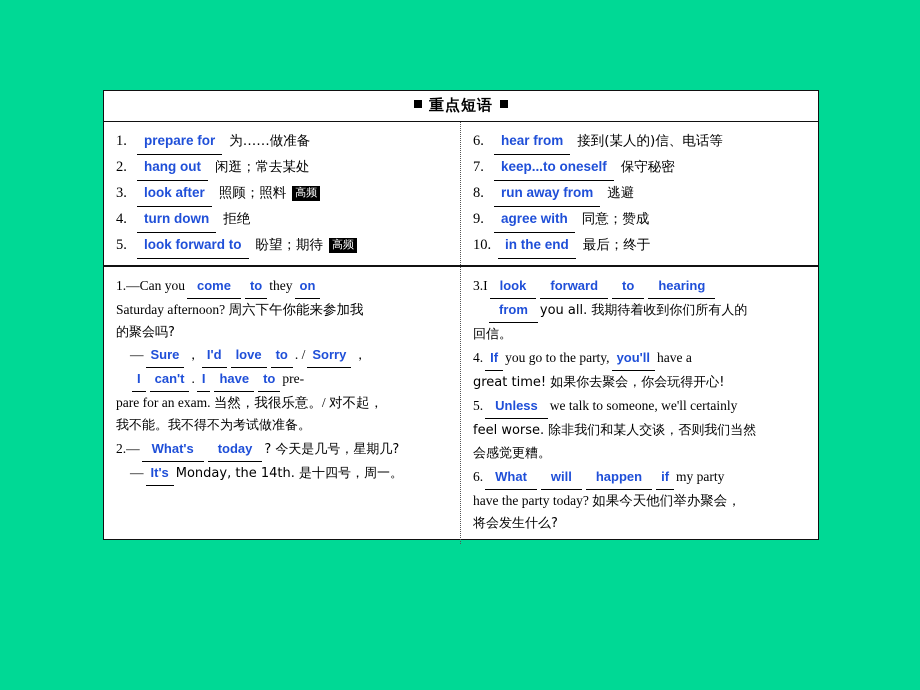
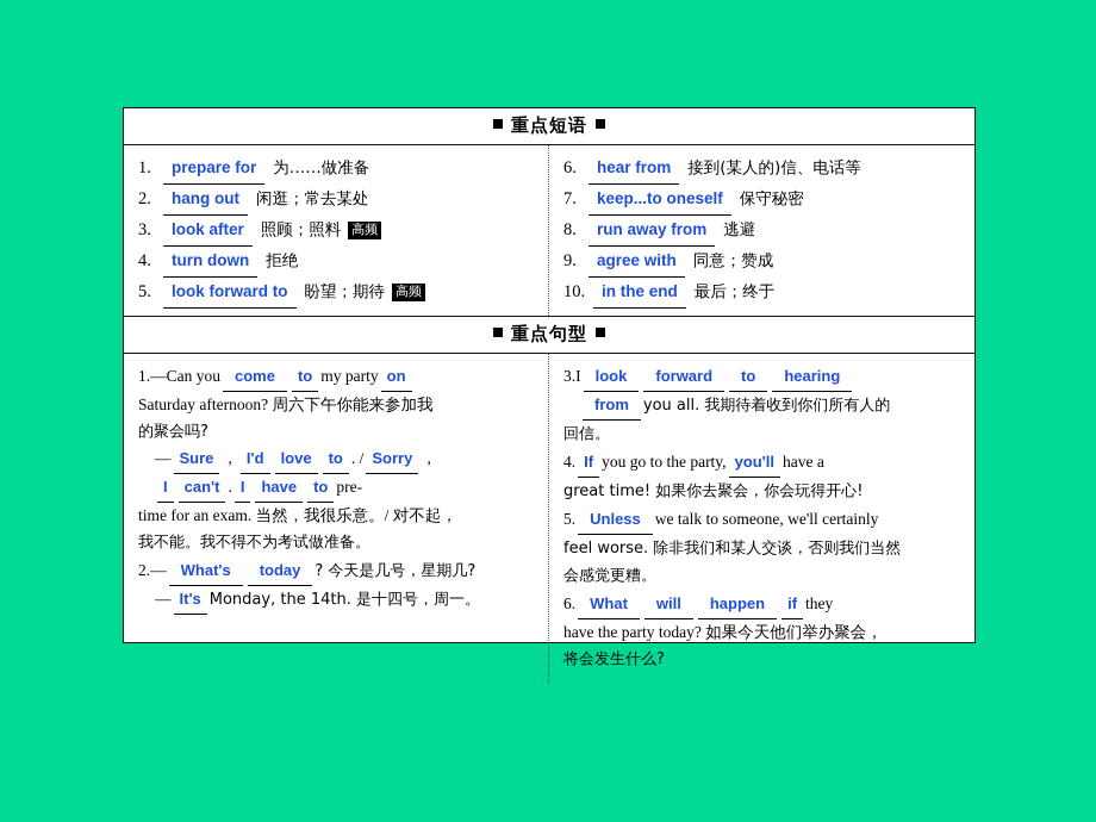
  重点短语
  1.
  prepare for
  为……做准备
  2.
  hang out
  闲逛；常去某处
  3.
  look after
  照顾；照料
  高频
  4.
  turn down
  拒绝
  5.
  look forward to
  盼望；期待
  高频
  6.
  hear from
  接到(某人的)信、电话等
  7.
  keep...to oneself
  保守秘密
  8.
  run away from
  逃避
  9.
  agree with
  同意；赞成
  10.
  in the end
  最后；终于
+ 重点句型
- 1.—Can you come to they on
+ 1.—Can you come to my party on
  Saturday afternoon? 周六下午你能来参加我
  的聚会吗?
  — Sure ， I'd love to . / Sorry ，
  I can't . I have to pre-
- pare for an exam. 当然，我很乐意。/ 对不起，
+ time for an exam. 当然，我很乐意。/ 对不起，
  我不能。我不得不为考试做准备。
  2.— What's today ? 今天是几号，星期几?
  — It's Monday, the 14th. 是十四号，周一。
  3.I look forward to hearing
  from you all. 我期待着收到你们所有人的
  回信。
  4. If you go to the party, you'll have a
  great time! 如果你去聚会，你会玩得开心!
  5. Unless we talk to someone, we'll certainly
  feel worse. 除非我们和某人交谈，否则我们当然
  会感觉更糟。
- 6. What will happen if my party
+ 6. What will happen if they
  have the party today? 如果今天他们举办聚会，
  将会发生什么?
